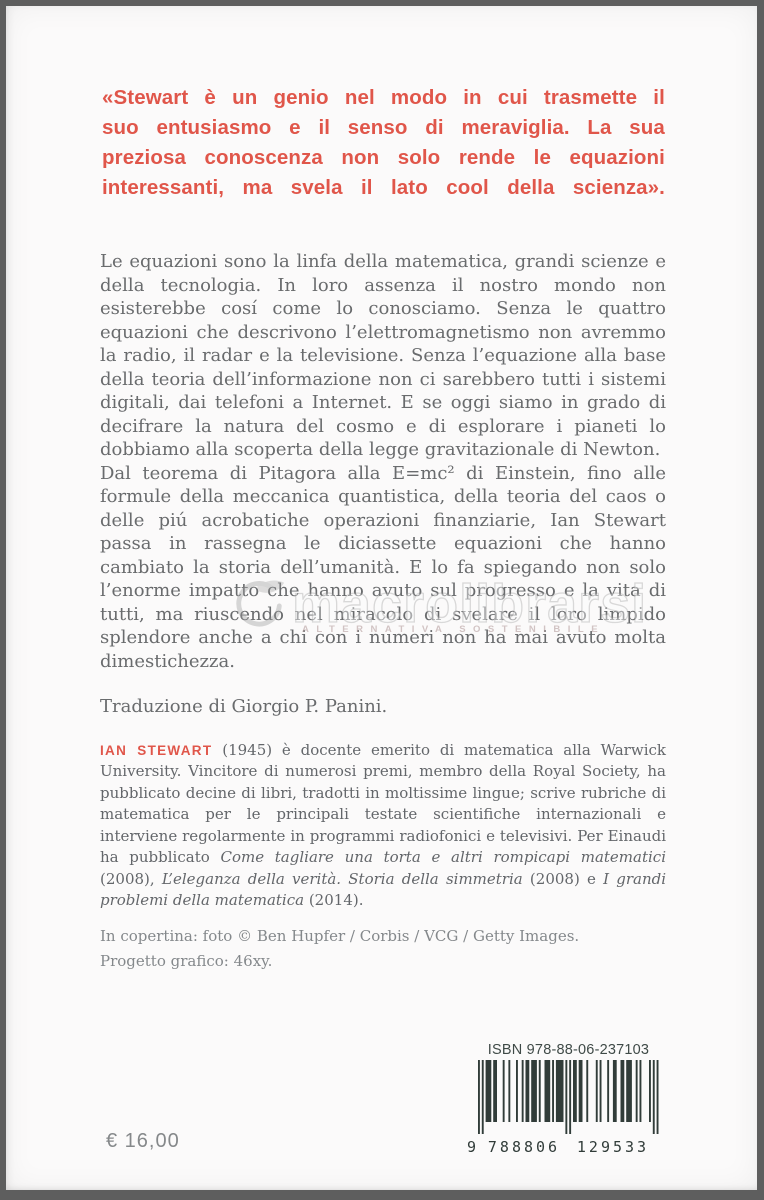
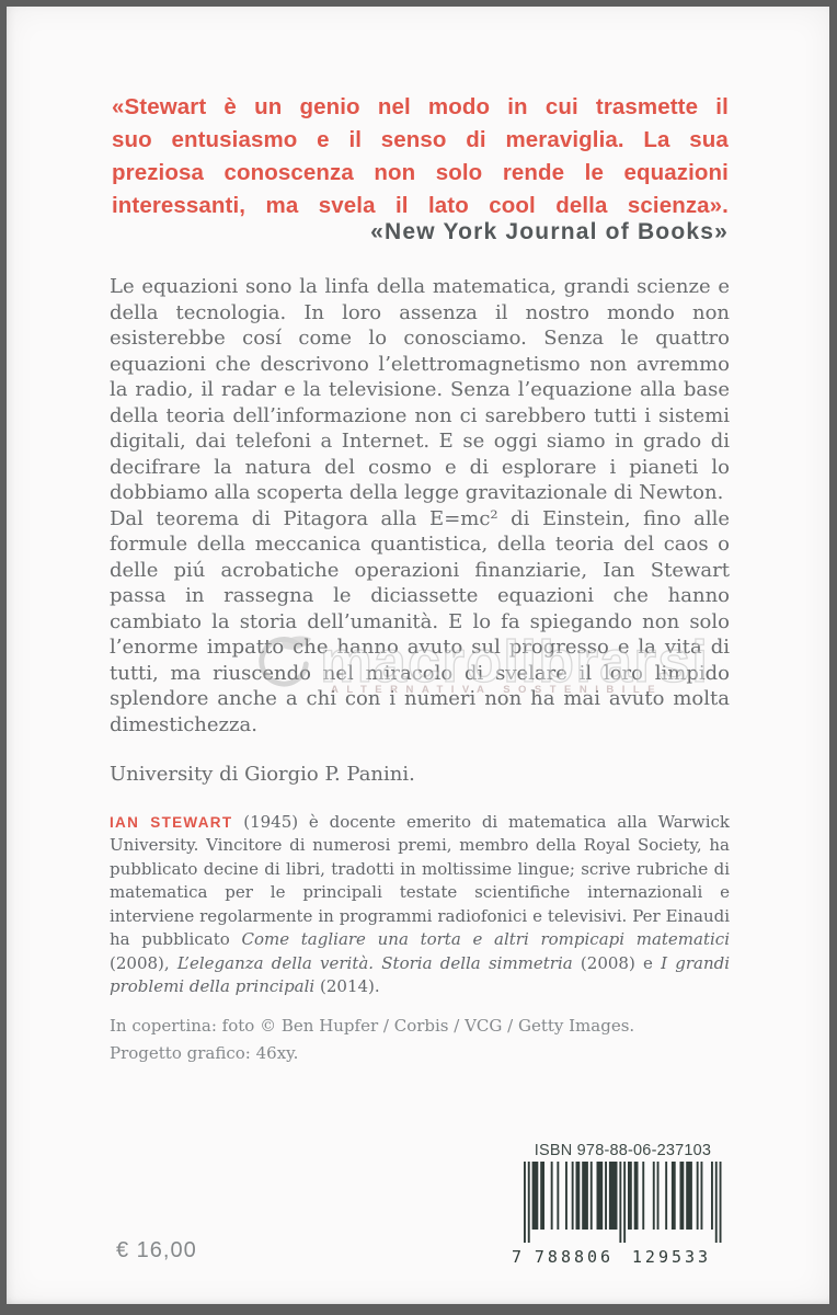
  «Stewart
  è
  un
  genio
  nel
  modo
  in
  cui
  trasmette
  il
  suo
  entusiasmo
  e
  il
  senso
  di
  meraviglia.
  La
  sua
  preziosa
  conoscenza
  non
  solo
  rende
  le
  equazioni
  interessanti,
  ma
  svela
  il
  lato
  cool
  della
  scienza».
+ «New York Journal of Books»
  Le equazioni sono la linfa della matematica, grandi scienze e della tecnologia. In loro assenza il nostro mondo non esisterebbe cosí come lo conosciamo. Senza le quattro equazioni che descrivono l’elettromagnetismo non avremmo la radio, il radar e la televisione. Senza l’equazione alla base della teoria dell’informazione non ci sarebbero tutti i sistemi digitali, dai telefoni a Internet. E se oggi siamo in grado di decifrare la natura del cosmo e di esplorare i pianeti lo dobbiamo alla scoperta della legge gravitazionale di Newton.
  Dal teorema di Pitagora alla E=mc² di Einstein, fino alle formule della meccanica quantistica, della teoria del caos o delle piú acrobatiche operazioni finanziarie, Ian Stewart passa in rassegna le diciassette equazioni che hanno cambiato la storia dell’umanità. E lo fa spiegando non solo l’enorme impatto che hanno avuto sul progresso e la vita di tutti, ma riuscendo nel miracolo di svelare il loro limpido splendore anche a chi con i numeri non ha mai avuto molta dimestichezza.
- Traduzione di Giorgio P. Panini.
+ University di Giorgio P. Panini.
- IAN STEWART (1945) è docente emerito di matematica alla Warwick University. Vincitore di numerosi premi, membro della Royal Society, ha pubblicato decine di libri, tradotti in moltissime lingue; scrive rubriche di matematica per le principali testate scientifiche internazionali e interviene regolarmente in programmi radiofonici e televisivi. Per Einaudi ha pubblicato Come tagliare una torta e altri rompicapi matematici (2008), L’eleganza della verità. Storia della simmetria (2008) e I grandi problemi della matematica (2014).
+ IAN STEWART (1945) è docente emerito di matematica alla Warwick University. Vincitore di numerosi premi, membro della Royal Society, ha pubblicato decine di libri, tradotti in moltissime lingue; scrive rubriche di matematica per le principali testate scientifiche internazionali e interviene regolarmente in programmi radiofonici e televisivi. Per Einaudi ha pubblicato Come tagliare una torta e altri rompicapi matematici (2008), L’eleganza della verità. Storia della simmetria (2008) e I grandi problemi della principali (2014).
  In copertina: foto © Ben Hupfer / Corbis / VCG / Getty Images.
  Progetto grafico: 46xy.
  macrolibrarsi
  ALTERNATIVA SOSTENIBILE
  € 16,00
  ISBN 978-88-06-237103
- 9
+ 7
  788806
  129533
